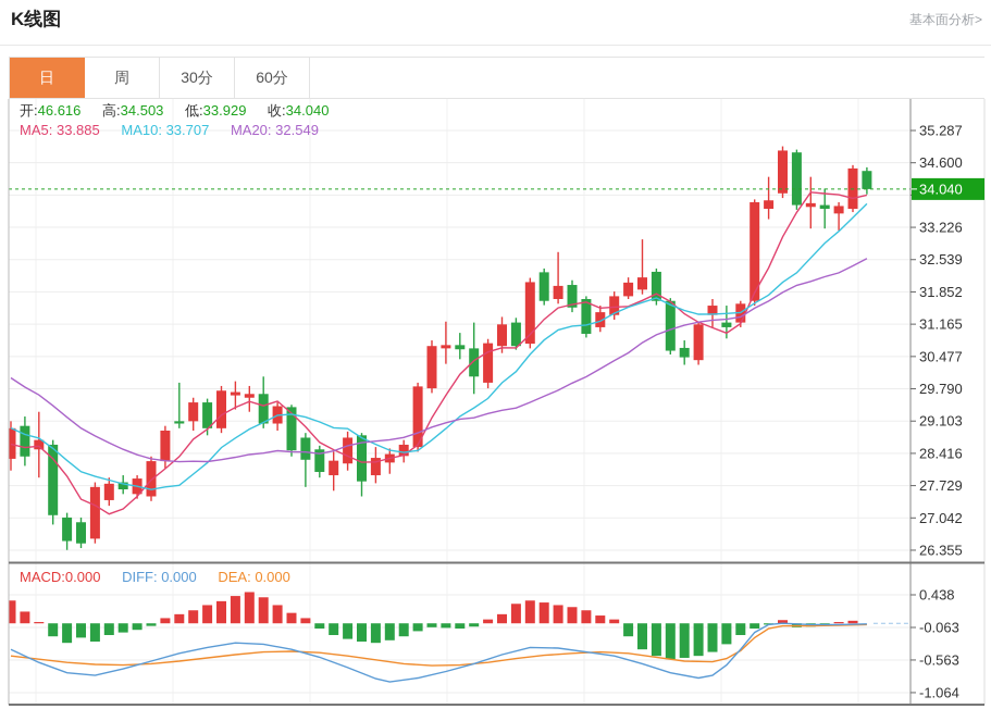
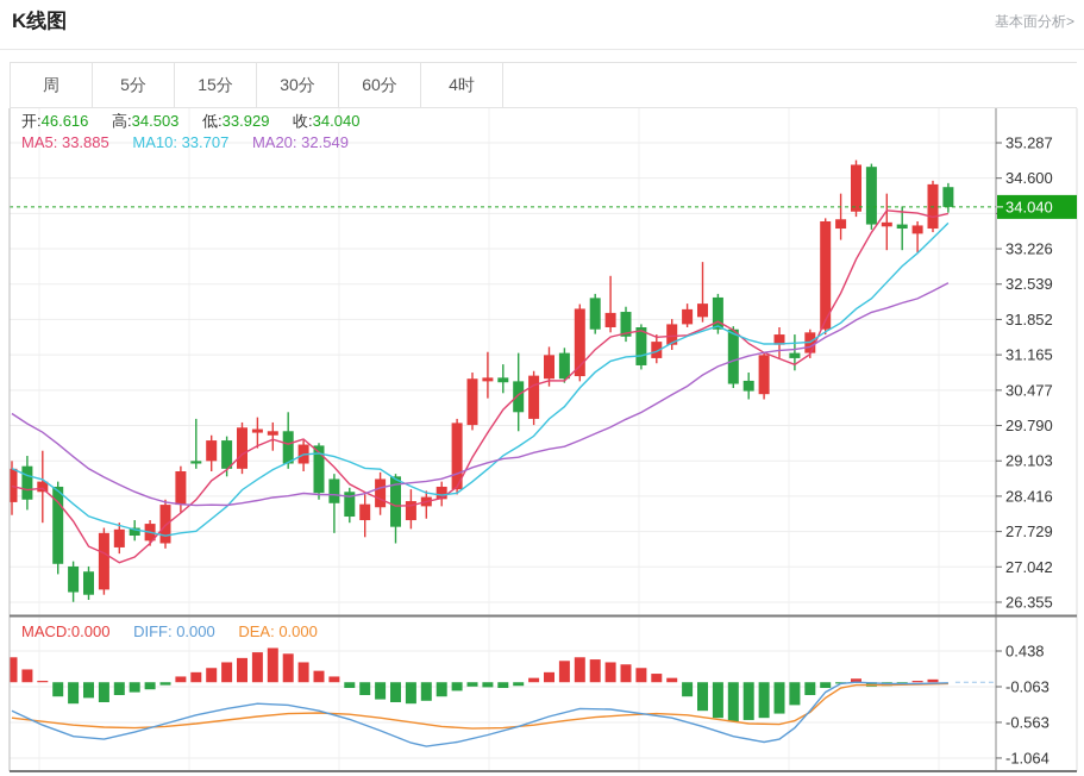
  K线图
  基本面分析>
- 日
  周
+ 5分
+ 15分
  30分
  60分
+ 4时
  35.287
  34.600
  33.226
  32.539
  31.852
  31.165
  30.477
  29.790
  29.103
  28.416
  27.729
  27.042
  26.355
  0.438
  -0.063
  -0.563
  -1.064
  34.040
  开:46.616 高:34.503 低:33.929 收:34.040
  MA5: 33.885 MA10: 33.707 MA20: 32.549
  MACD:0.000 DIFF: 0.000 DEA: 0.000
